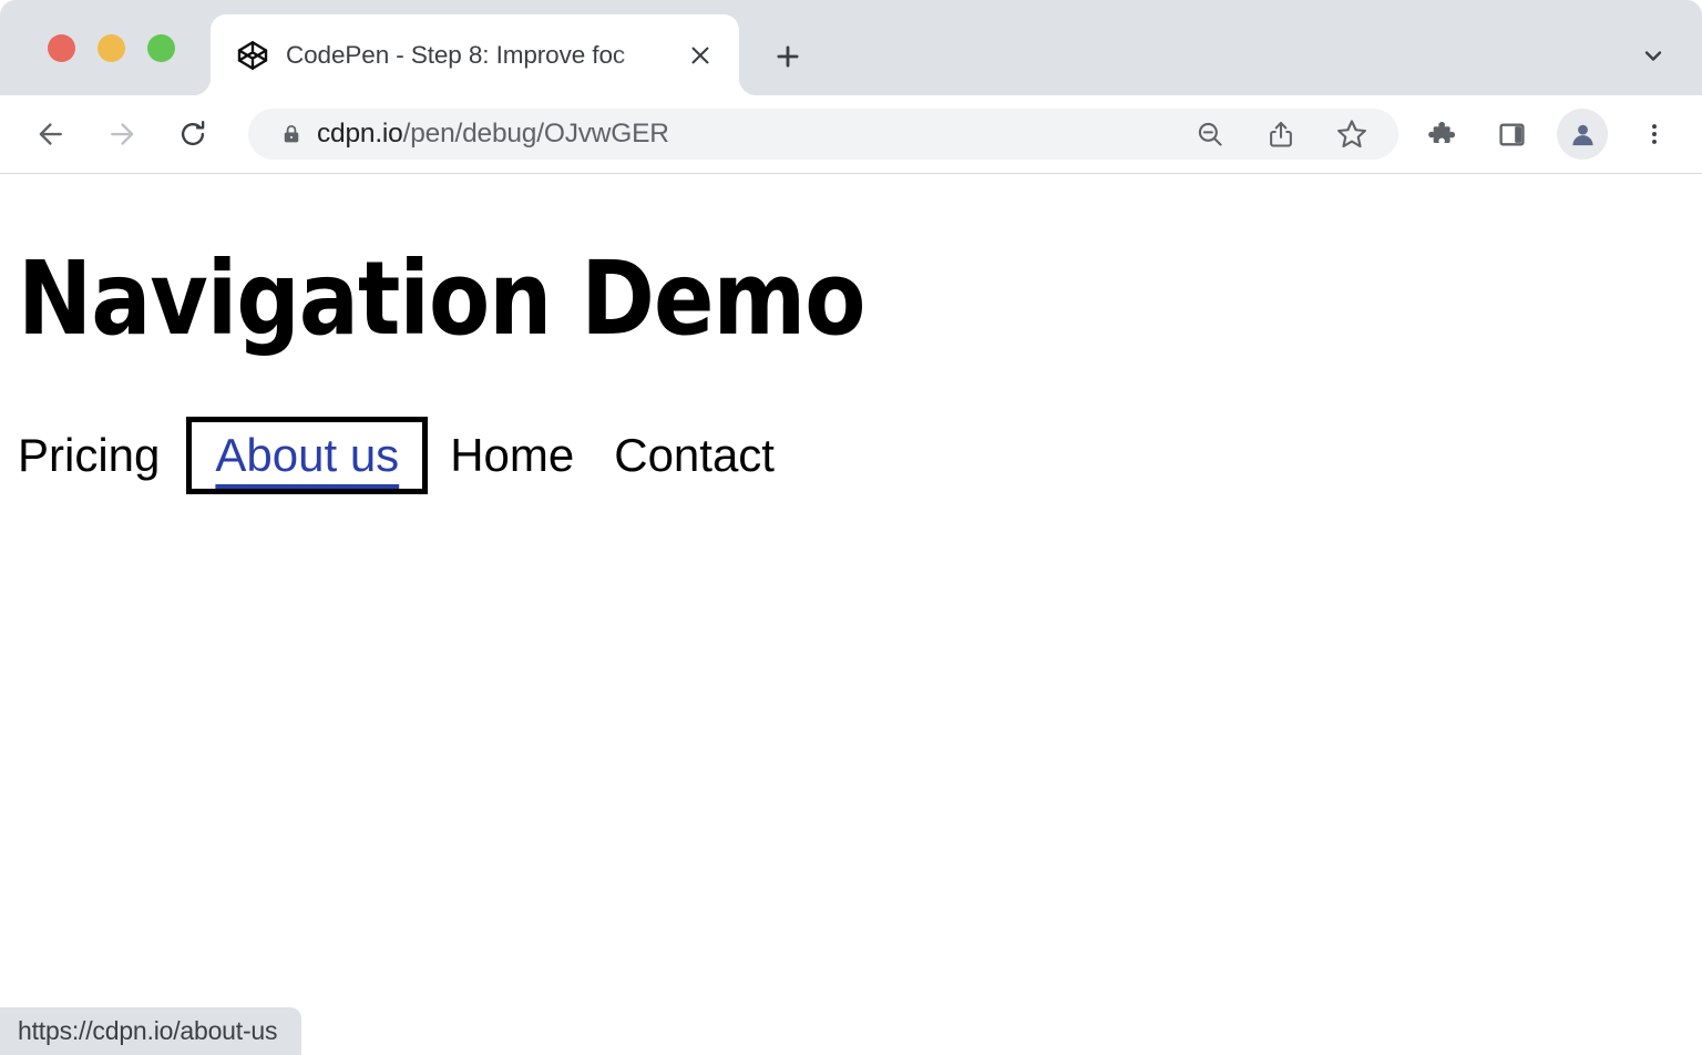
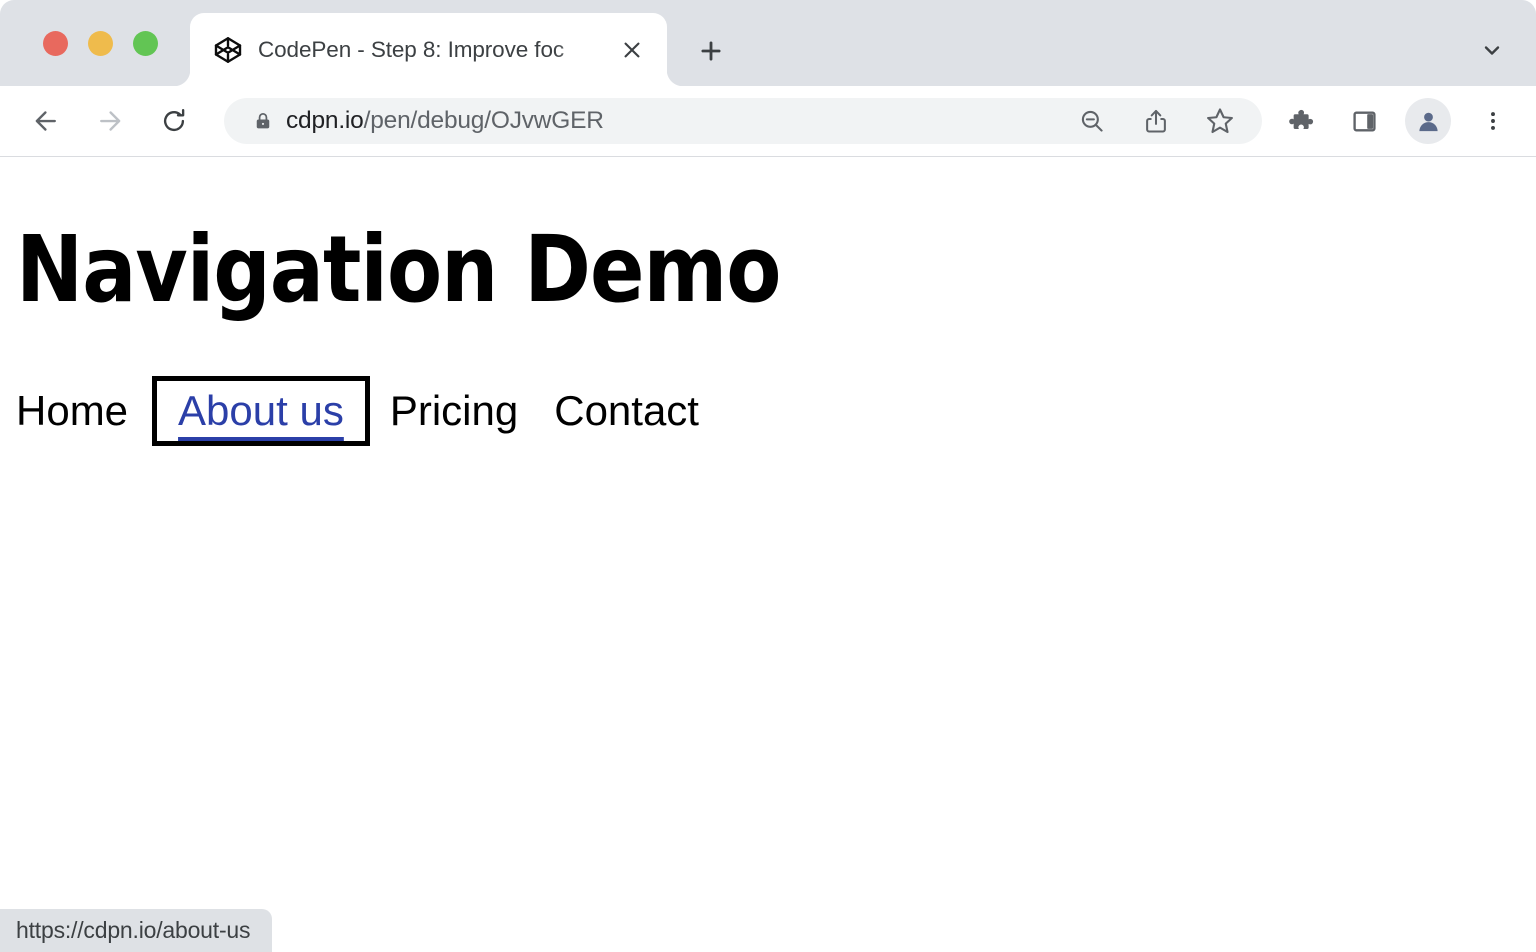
  CodePen - Step 8: Improve foc
  cdpn.io/pen/debug/OJvwGER
  Navigation Demo
- Pricing
+ Home
  About us
- Home
+ Pricing
  Contact
  https://cdpn.io/about-us
